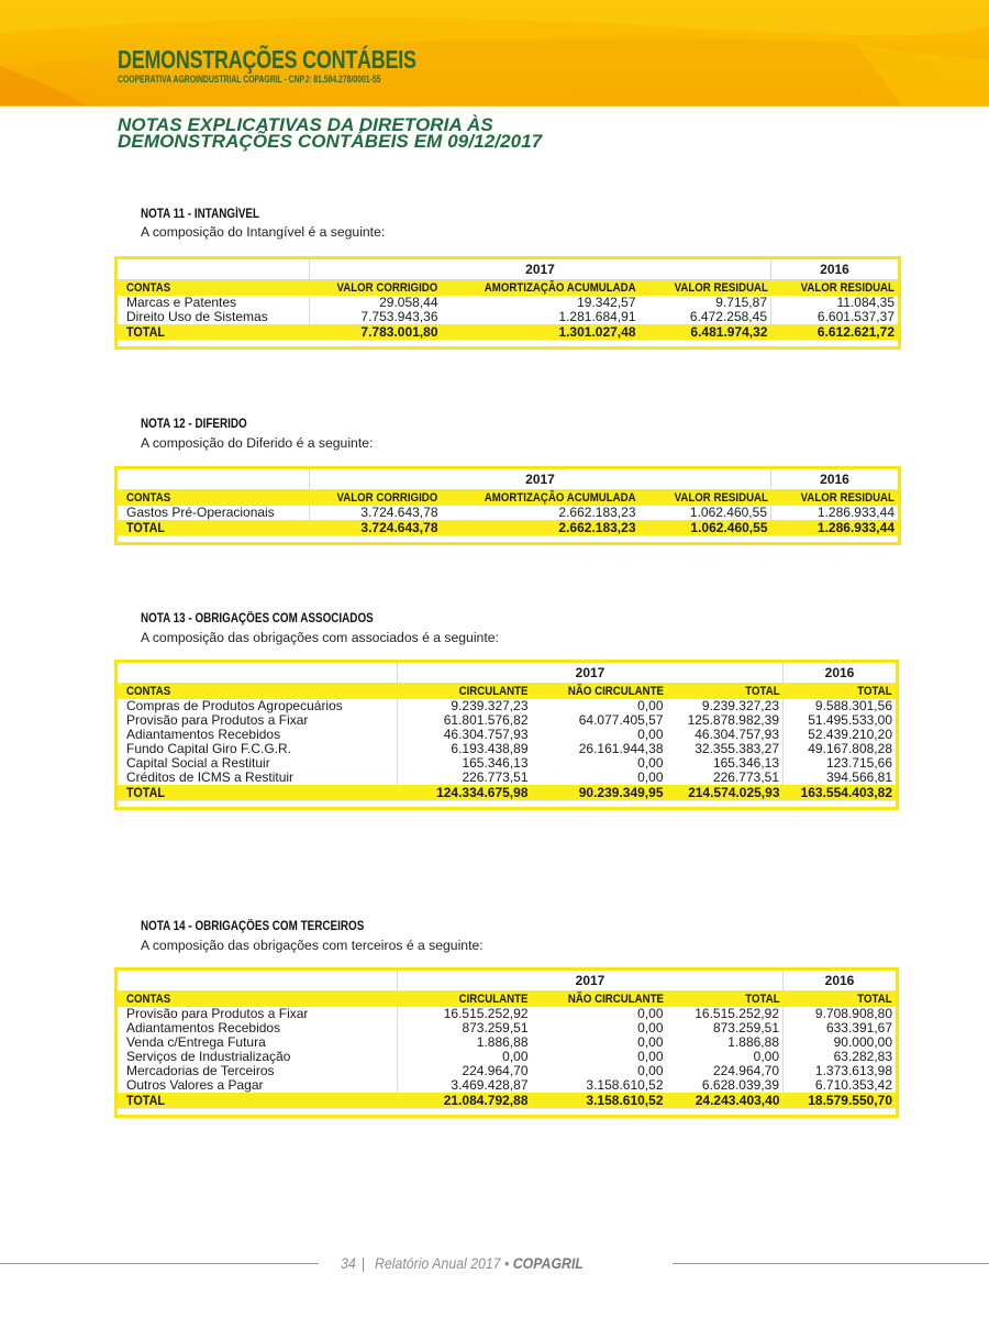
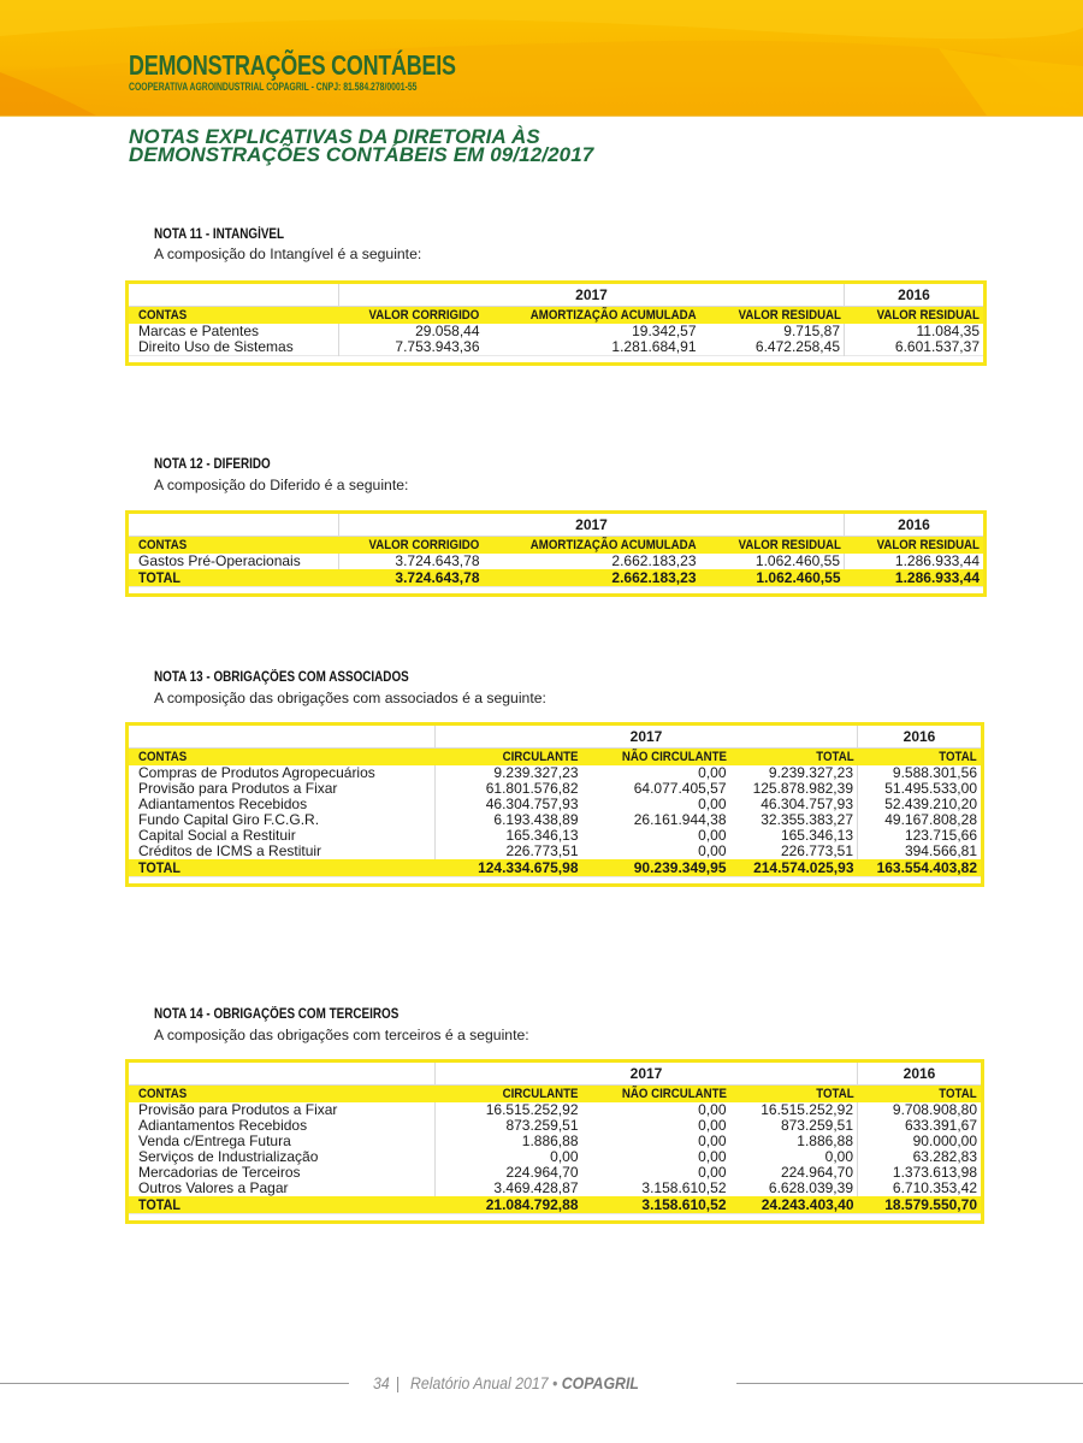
  DEMONSTRAÇÕES CONTÁBEIS
  COOPERATIVA AGROINDUSTRIAL COPAGRIL - CNPJ: 81.584.278/0001-55
  NOTAS EXPLICATIVAS DA DIRETORIA ÀS
  DEMONSTRAÇÕES CONTÁBEIS EM 09/12/2017
  NOTA 11 - INTANGÍVEL
  A composição do Intangível é a seguinte:
  	2017	2016
  CONTAS	VALOR CORRIGIDO	AMORTIZAÇÃO ACUMULADA	VALOR RESIDUAL	VALOR RESIDUAL
  Marcas e Patentes	29.058,44	19.342,57	9.715,87	11.084,35
  Direito Uso de Sistemas	7.753.943,36	1.281.684,91	6.472.258,45	6.601.537,37
- TOTAL	7.783.001,80	1.301.027,48	6.481.974,32	6.612.621,72
  NOTA 12 - DIFERIDO
  A composição do Diferido é a seguinte:
  	2017	2016
  CONTAS	VALOR CORRIGIDO	AMORTIZAÇÃO ACUMULADA	VALOR RESIDUAL	VALOR RESIDUAL
  Gastos Pré-Operacionais	3.724.643,78	2.662.183,23	1.062.460,55	1.286.933,44
  TOTAL	3.724.643,78	2.662.183,23	1.062.460,55	1.286.933,44
  NOTA 13 - OBRIGAÇÕES COM ASSOCIADOS
  A composição das obrigações com associados é a seguinte:
  	2017	2016
  CONTAS	CIRCULANTE	NÃO CIRCULANTE	TOTAL	TOTAL
  Compras de Produtos Agropecuários	9.239.327,23	0,00	9.239.327,23	9.588.301,56
  Provisão para Produtos a Fixar	61.801.576,82	64.077.405,57	125.878.982,39	51.495.533,00
  Adiantamentos Recebidos	46.304.757,93	0,00	46.304.757,93	52.439.210,20
  Fundo Capital Giro F.C.G.R.	6.193.438,89	26.161.944,38	32.355.383,27	49.167.808,28
  Capital Social a Restituir	165.346,13	0,00	165.346,13	123.715,66
  Créditos de ICMS a Restituir	226.773,51	0,00	226.773,51	394.566,81
  TOTAL	124.334.675,98	90.239.349,95	214.574.025,93	163.554.403,82
  NOTA 14 - OBRIGAÇÕES COM TERCEIROS
  A composição das obrigações com terceiros é a seguinte:
  	2017	2016
  CONTAS	CIRCULANTE	NÃO CIRCULANTE	TOTAL	TOTAL
  Provisão para Produtos a Fixar	16.515.252,92	0,00	16.515.252,92	9.708.908,80
  Adiantamentos Recebidos	873.259,51	0,00	873.259,51	633.391,67
  Venda c/Entrega Futura	1.886,88	0,00	1.886,88	90.000,00
  Serviços de Industrialização	0,00	0,00	0,00	63.282,83
  Mercadorias de Terceiros	224.964,70	0,00	224.964,70	1.373.613,98
  Outros Valores a Pagar	3.469.428,87	3.158.610,52	6.628.039,39	6.710.353,42
  TOTAL	21.084.792,88	3.158.610,52	24.243.403,40	18.579.550,70
  34 | Relatório Anual 2017 • COPAGRIL
